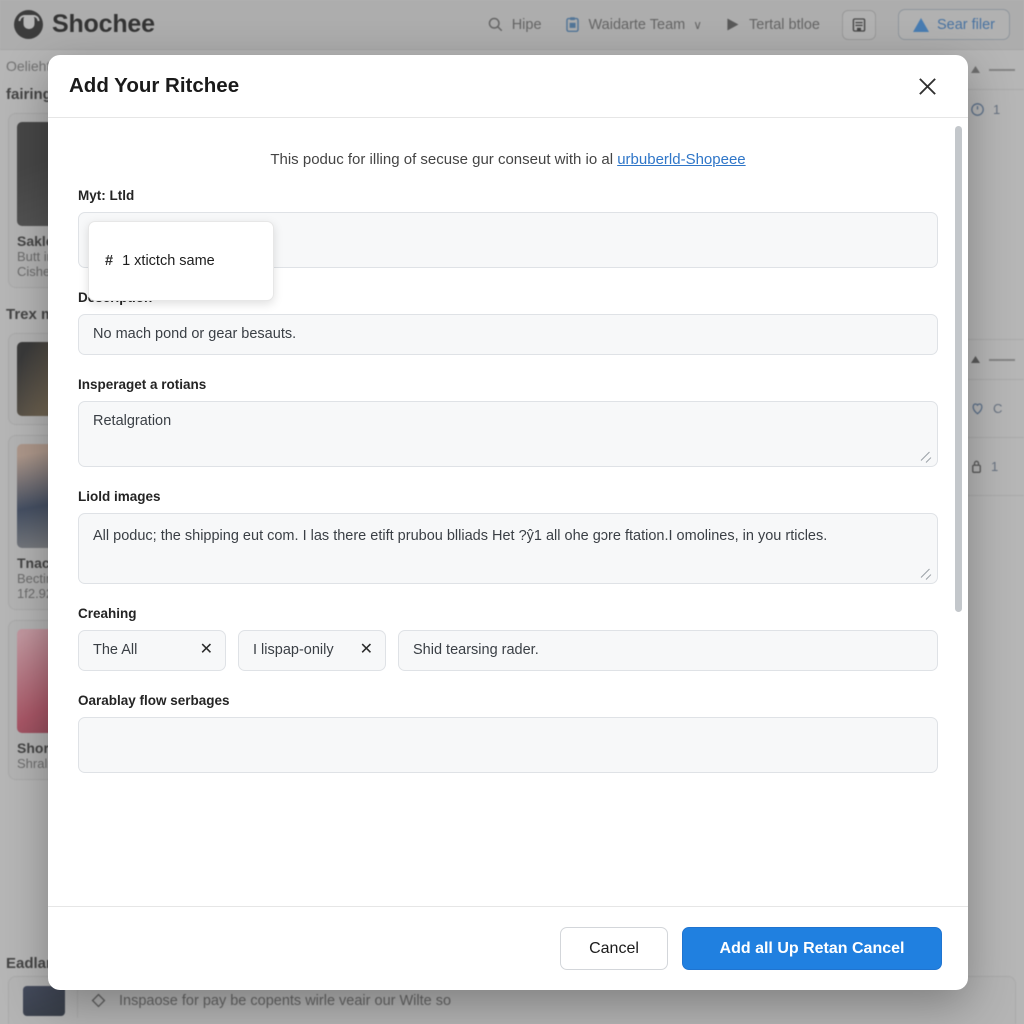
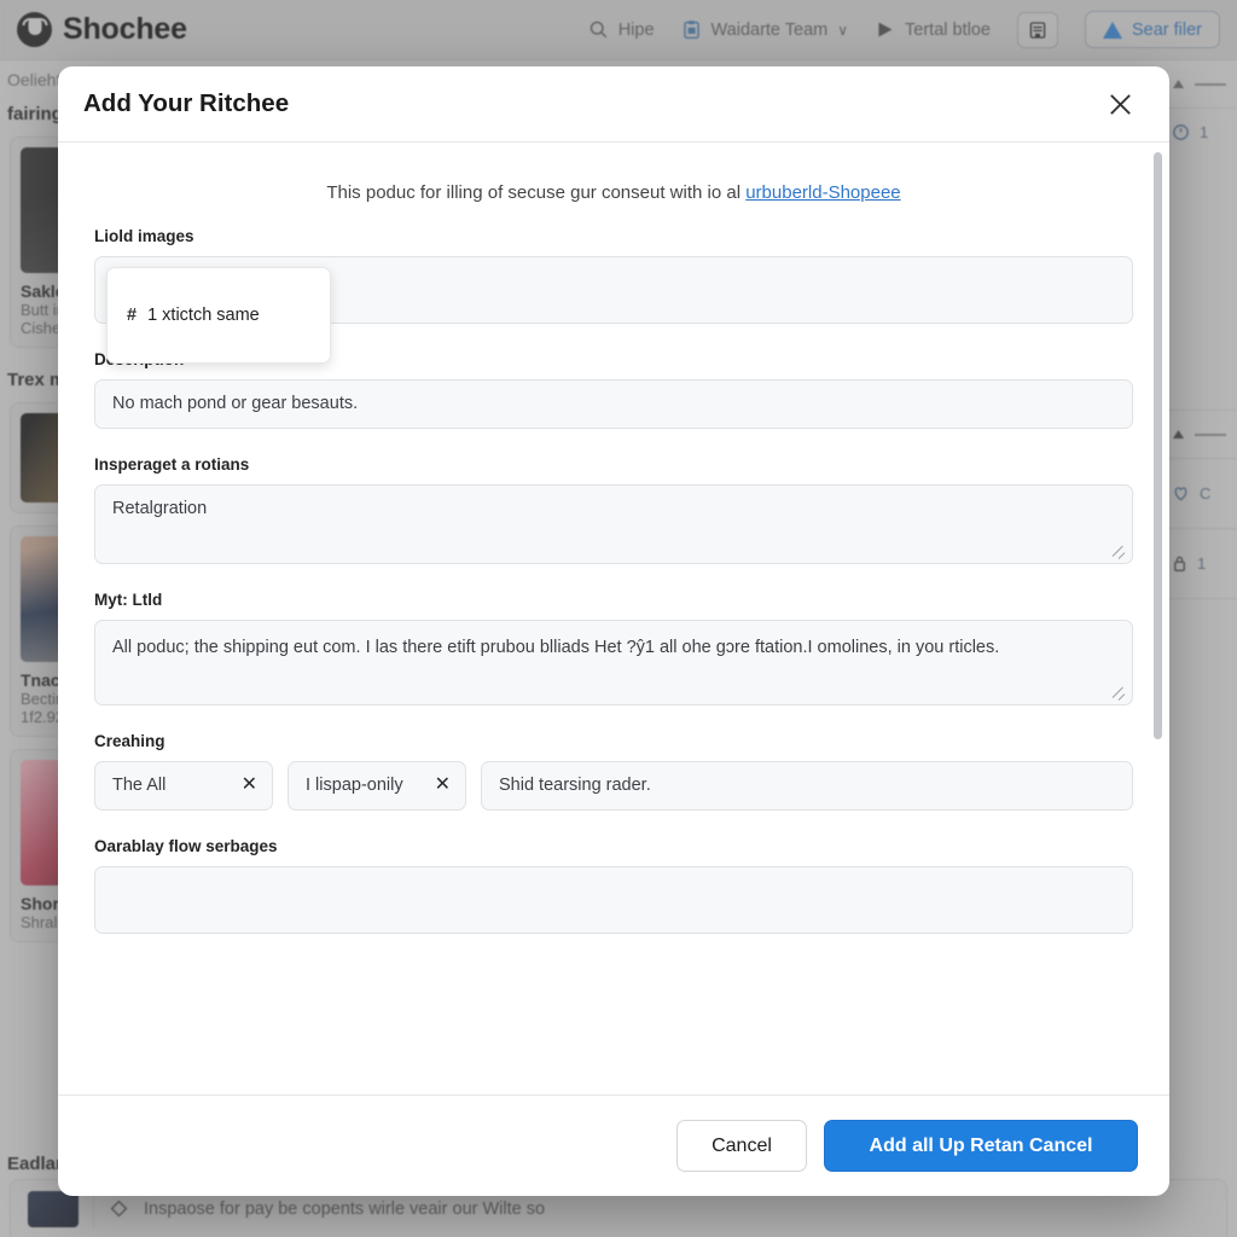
  Shochee
  Hipe
  Waidarte Team
  ∨
  Tertal btloe
  Sear filer
  Oelieh
  fairin
  Sakl
  Butt i
  Cishe
  Trex
  Tnac
  Becti
  1f2.9
  Shor
  Shral
  1
  C
  1
  Eadla
  Inspaose for pay be copents wirle veair our Wilte so
  Add Your Ritchee
  This poduc for illing of secuse gur conseut with io al urbuberld-Shopeee
- Myt: Ltld
+ Liold images
  #
  1 xtictch same
  No mach pond or gear besauts.
  Insperaget a rotians
  Retalgration
- Liold images
+ Myt: Ltld
  All poduc; the shipping eut com. I las there etift prubou blliads Het ?ŷ1 all ohe gɔre ftation.I omolines, in you rticles.
  Creahing
  The All
  ✕
  I lispap-onily
  ✕
  Shid tearsing rader.
  Oarablay flow serbages
  Cancel
  Add all Up Retan Cancel
